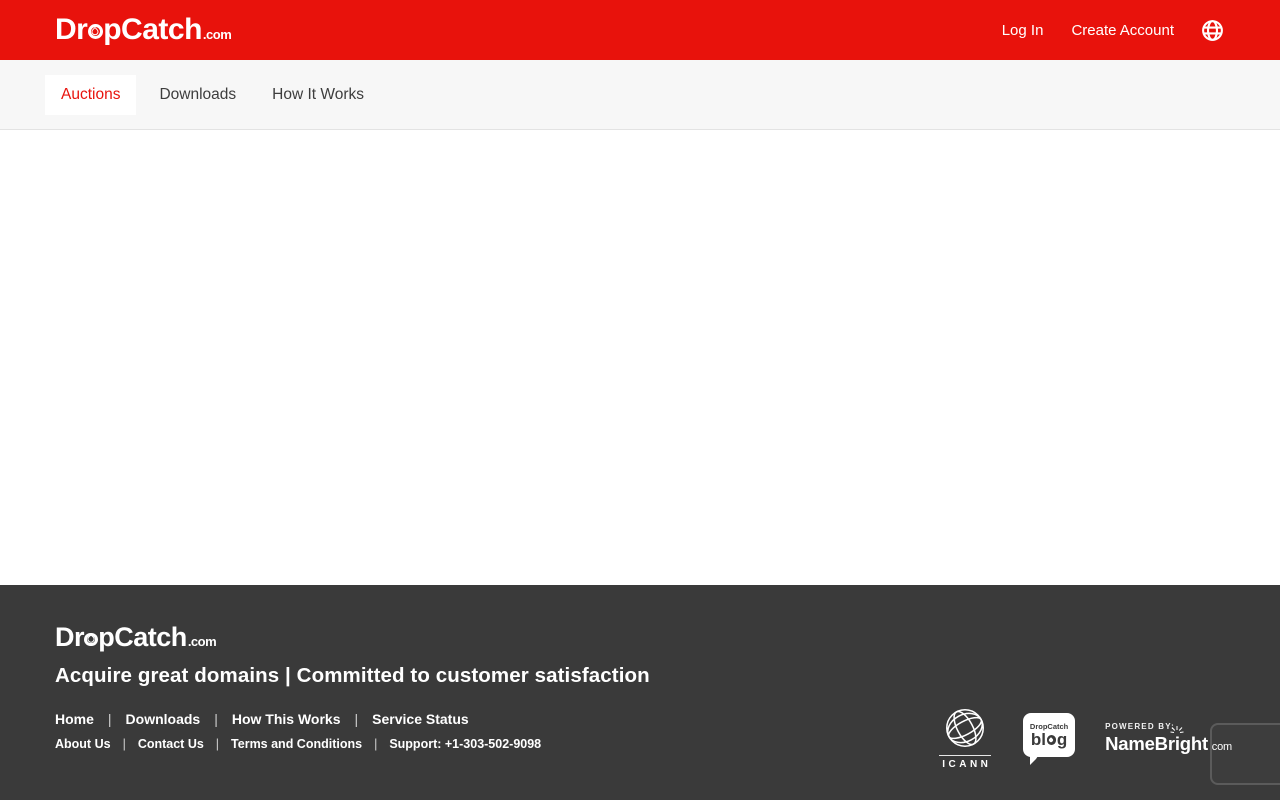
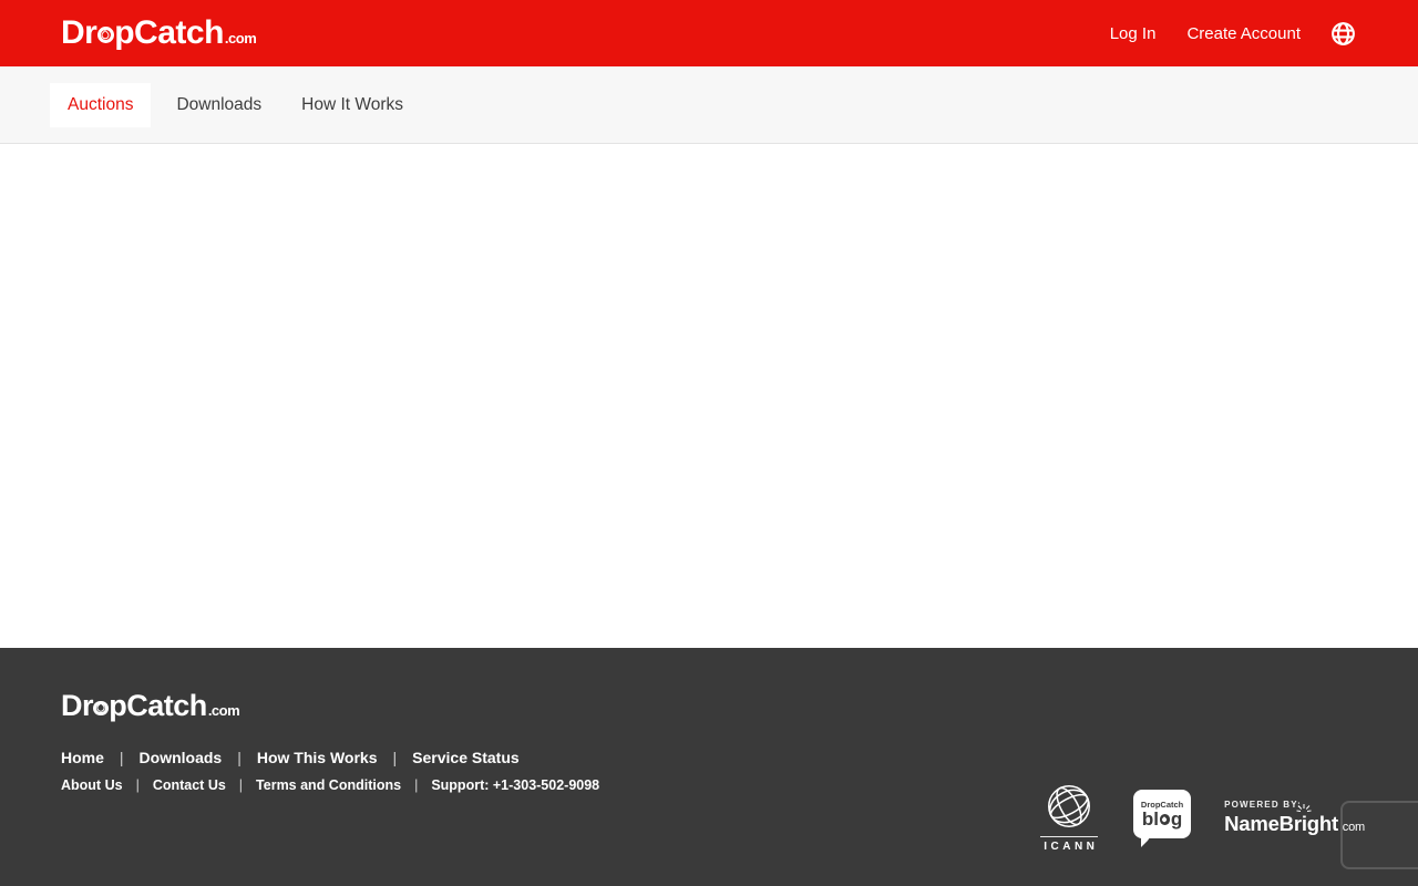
  Dr
  pCatch
  .com
  Log In
  Create Account
  Auctions
  Downloads
  How It Works
  Dr
  pCatch
  .com
- Acquire great domains | Committed to customer satisfaction
  Home
  |
  Downloads
  |
  How This Works
  |
  Service Status
  About Us
  |
  Contact Us
  |
  Terms and Conditions
  |
  Support: +1-303-502-9098
  ICANN
  DropCatch
  bl
  g
  POWERED BY:
  NameBr
  i
  ght
  .com
